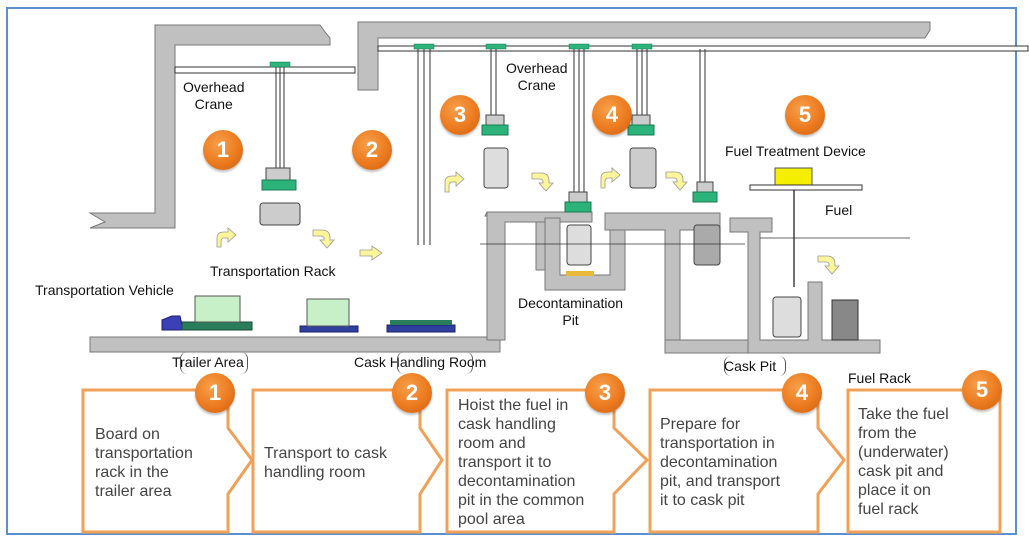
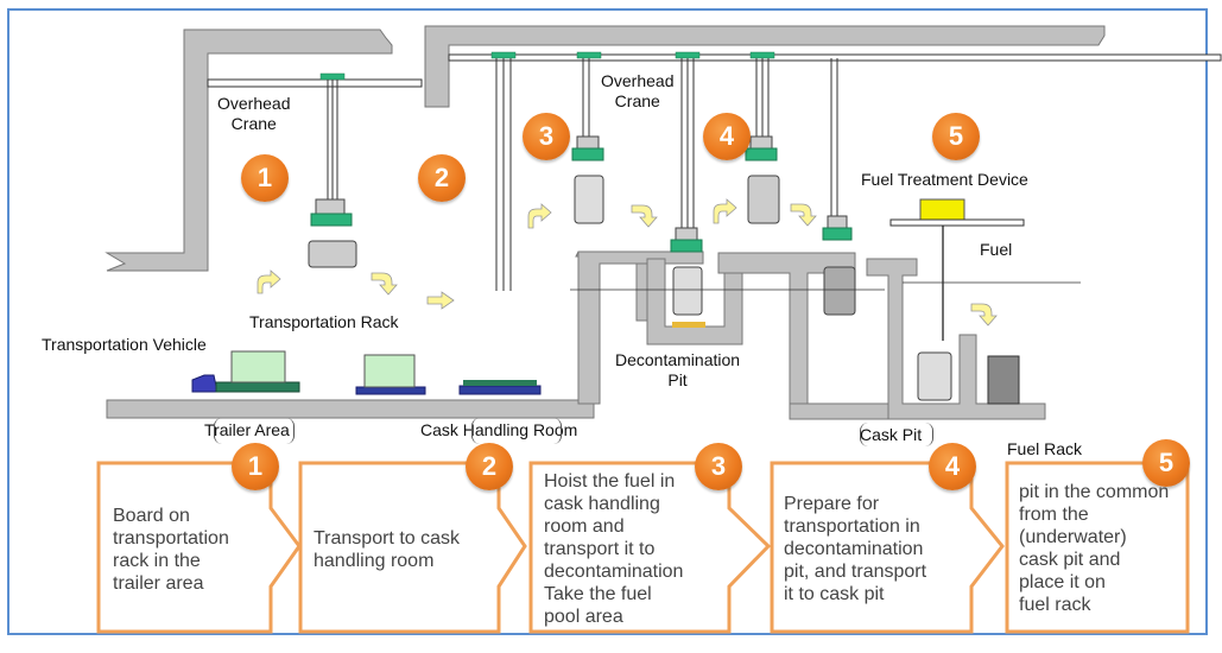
  Overhead
  Crane
  Overhead
  Crane
  Transportation Vehicle
  Transportation Rack
  Trailer Area
  Cask Handling Room
  Decontamination
  Pit
  Fuel Treatment Device
  Fuel
  Cask Pit
  Fuel Rack
  1
  2
  3
  4
  5
  1
  Board on
  transportation
  rack in the
  trailer area
  2
  Transport to cask
  handling room
  3
  Hoist the fuel in
  cask handling
  room and
  transport it to
  decontamination
- pit in the common
+ Take the fuel
  pool area
  4
  Prepare for
  transportation in
  decontamination
  pit, and transport
  it to cask pit
  5
- Take the fuel
+ pit in the common
  from the
  (underwater)
  cask pit and
  place it on
  fuel rack
